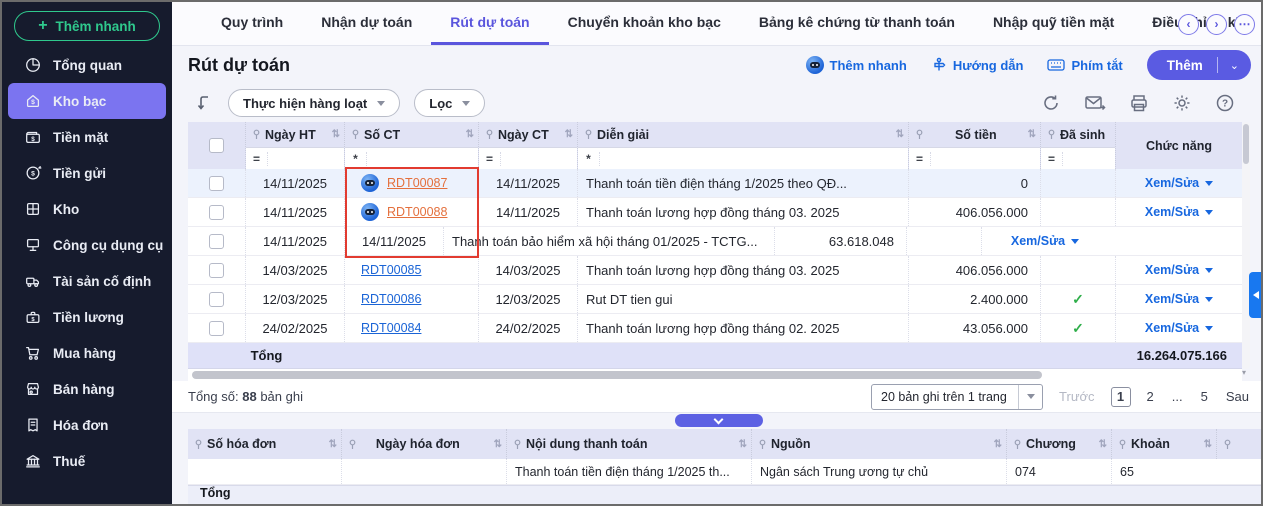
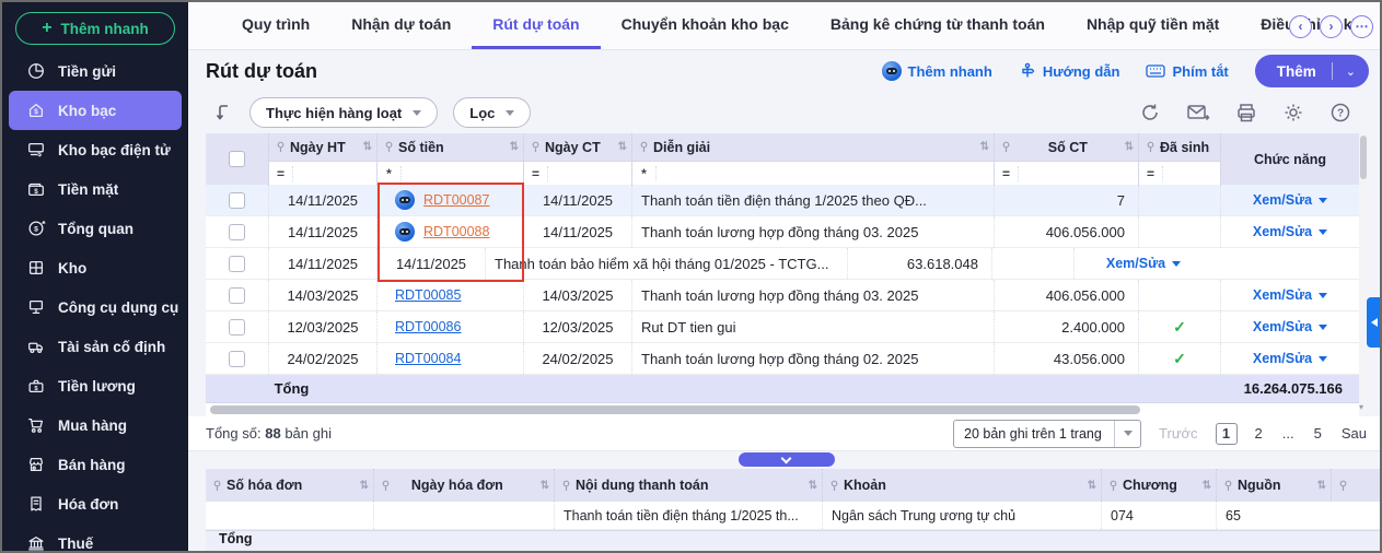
  +
  Thêm nhanh
- Tổng quan
+ Tiền gửi
  Kho bạc
+ Kho bạc điện tử
  Tiền mặt
- Tiền gửi
+ Tổng quan
  Kho
  Công cụ dụng cụ
  Tài sản cố định
  Tiền lương
  Mua hàng
  Bán hàng
  Hóa đơn
  Thuế
  Quy trình
  Nhận dự toán
  Rút dự toán
  Chuyển khoản kho bạc
  Bảng kê chứng từ thanh toán
  Nhập quỹ tiền mặt
  ‹
  ›
  ⋯
  Rút dự toán
  Thêm nhanh
  Hướng dẫn
  Phím tắt
  Thêm
  ⌄
  Thực hiện hàng loạt
  Lọc
  ?
  Ngày HT
  ⇅
  =
- Số CT
+ Số tiền
  ⇅
  *
  Ngày CT
  ⇅
  =
  Diễn giải
  ⇅
  *
- Số tiền
+ Số CT
  ⇅
  =
  Đã sinh
  =
  Chức năng
  14/11/2025
  RDT00087
  14/11/2025
  Thanh toán tiền điện tháng 1/2025 theo QĐ...
- 0
+ 7
  Xem/Sửa
  14/11/2025
  RDT00088
  14/11/2025
  Thanh toán lương hợp đồng tháng 03. 2025
  406.056.000
  Xem/Sửa
  14/11/2025
  14/11/2025
  Thanh toán bảo hiểm xã hội tháng 01/2025 - TCTG...
  63.618.048
  Xem/Sửa
  14/03/2025
  RDT00085
  14/03/2025
  Thanh toán lương hợp đồng tháng 03. 2025
  406.056.000
  Xem/Sửa
  12/03/2025
  RDT00086
  12/03/2025
  Rut DT tien gui
  2.400.000
  ✓
  Xem/Sửa
  24/02/2025
  RDT00084
  24/02/2025
  Thanh toán lương hợp đồng tháng 02. 2025
  43.056.000
  ✓
  Xem/Sửa
  Tổng
  16.264.075.166
  Tổng số:
  88
  bản ghi
  20 bản ghi trên 1 trang
  Trước
  1
  2
  ...
  5
  Sau
  Số hóa đơn
  ⇅
  Ngày hóa đơn
  ⇅
  Nội dung thanh toán
  ⇅
- Nguồn
+ Khoản
  ⇅
  Chương
  ⇅
- Khoản
+ Nguồn
  ⇅
  Thanh toán tiền điện tháng 1/2025 th...
  Ngân sách Trung ương tự chủ
  074
  65
  Tổng
  ▾
